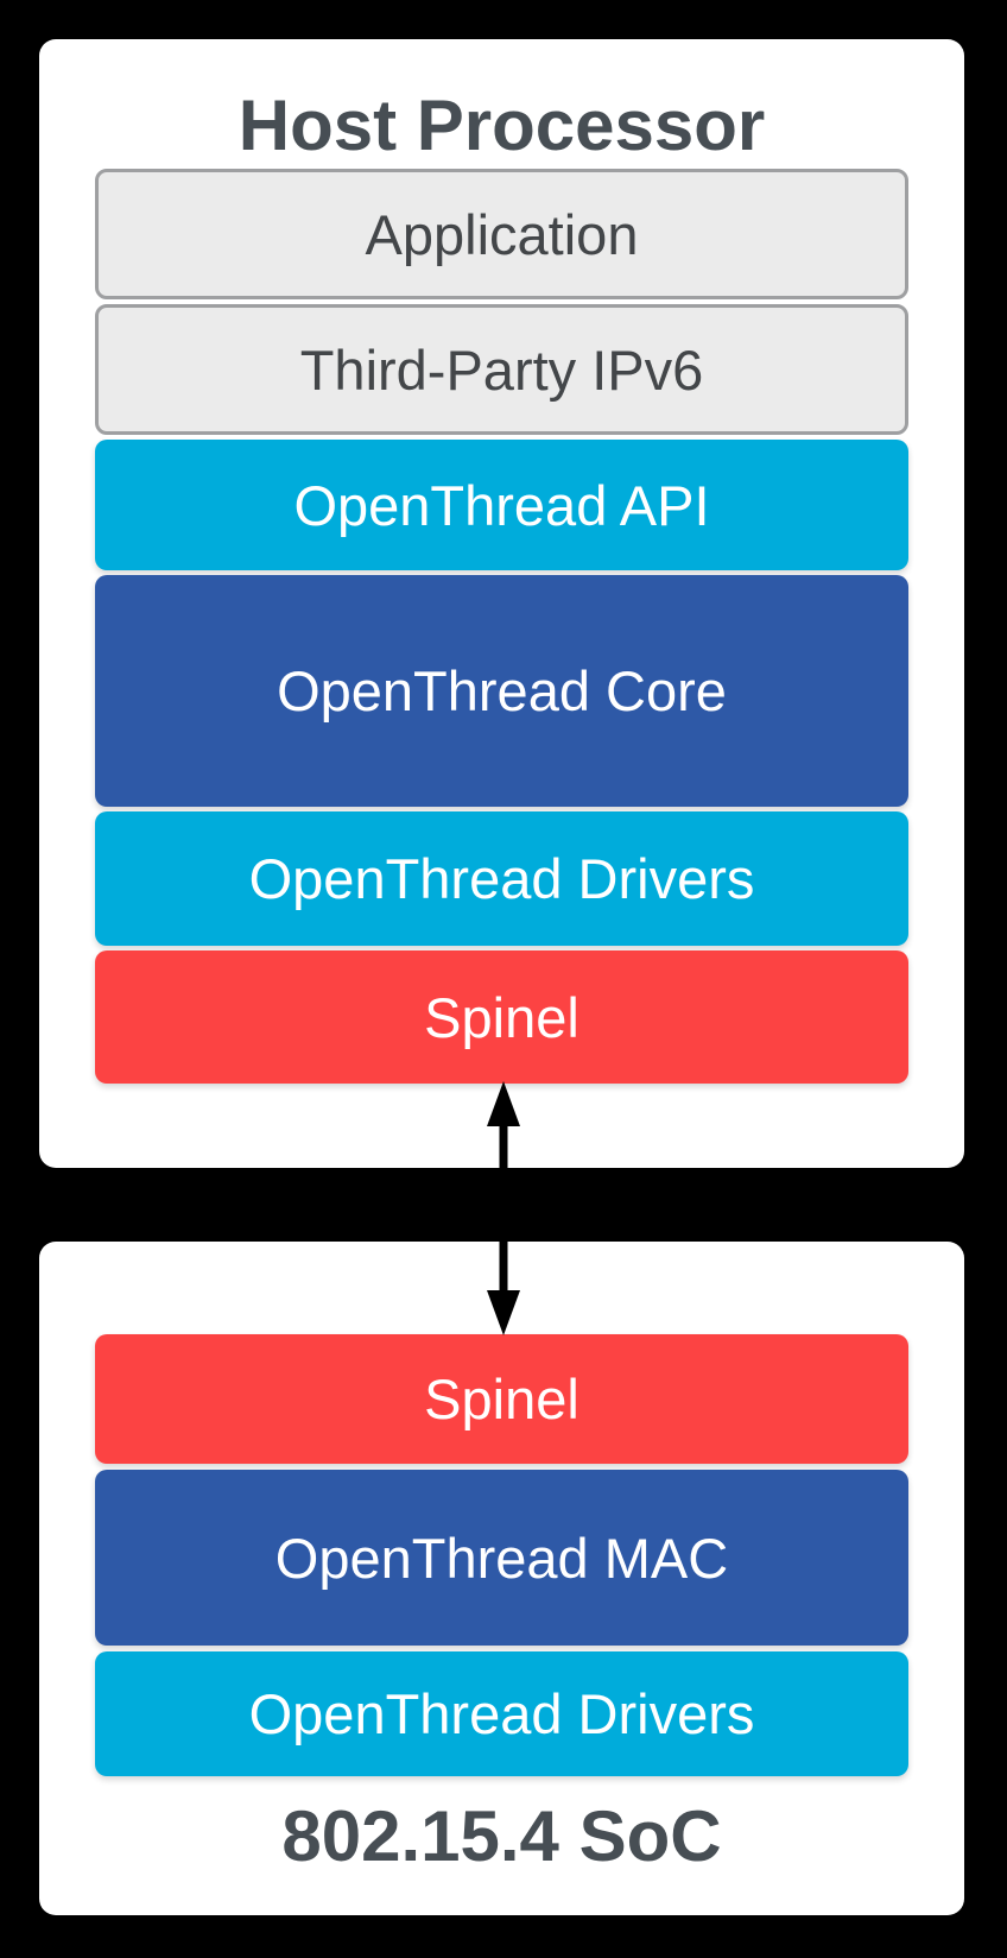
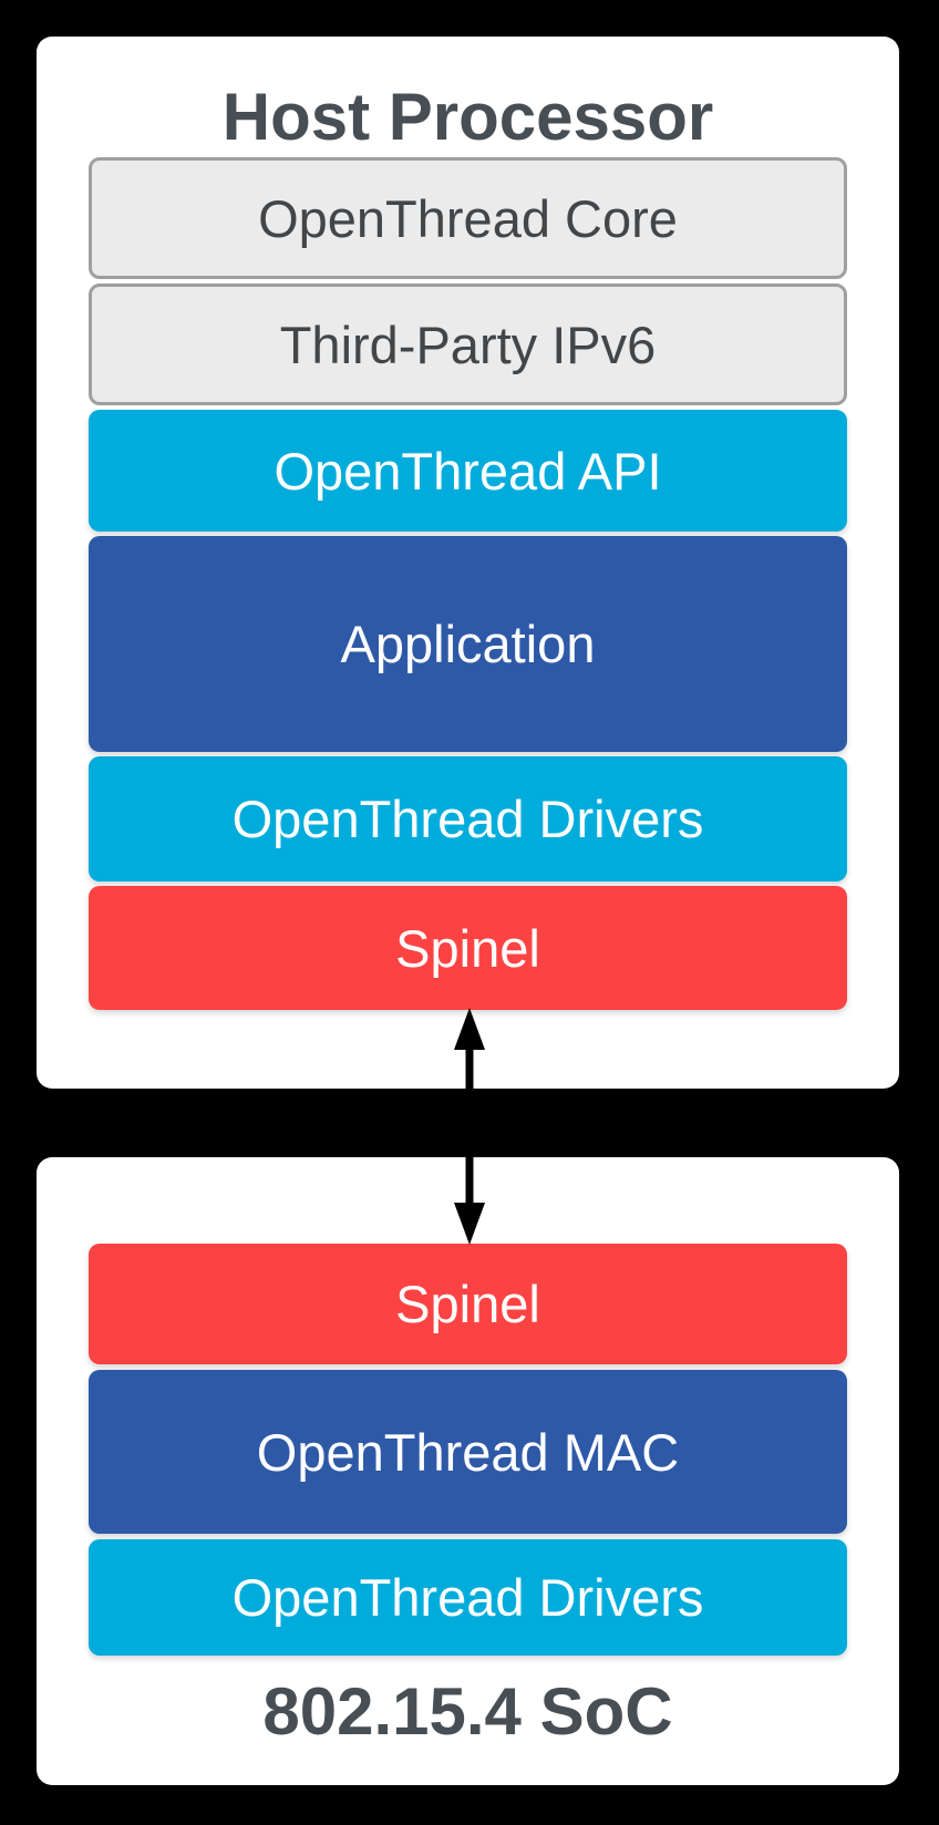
  Host Processor
- Application
+ OpenThread Core
  Third-Party IPv6
  OpenThread API
- OpenThread Core
+ Application
  OpenThread Drivers
  Spinel
  Spinel
  OpenThread MAC
  OpenThread Drivers
  802.15.4 SoC
